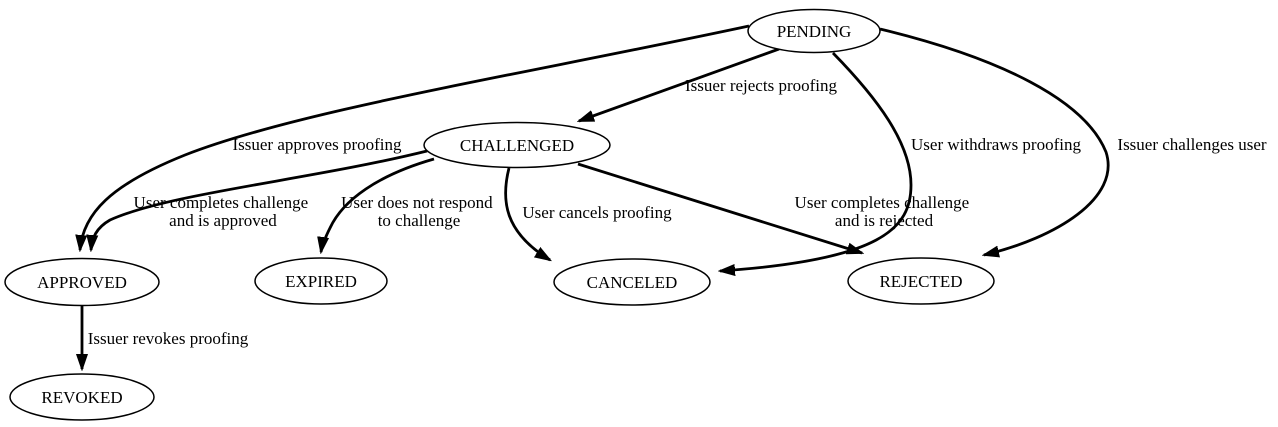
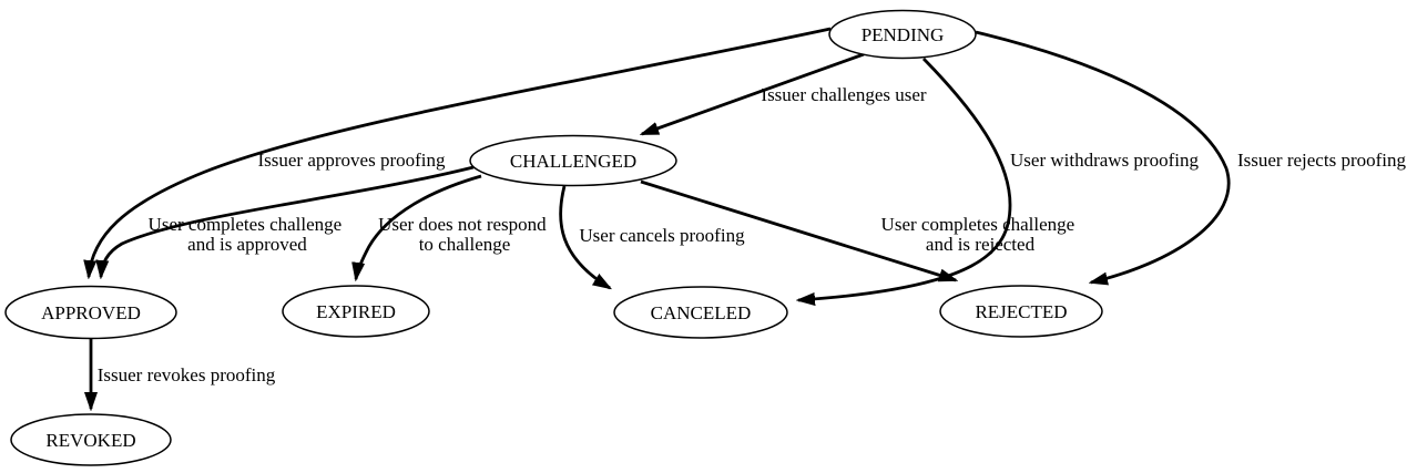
- Issuer rejects proofing
+ Issuer challenges user
  Issuer approves proofing
  User withdraws proofing
- Issuer challenges user
+ Issuer rejects proofing
  User completes challenge and is approved
  User does not respond to challenge
  User cancels proofing
  User completes challenge and is rejected
  Issuer revokes proofing
  PENDING
  CHALLENGED
  APPROVED
  EXPIRED
  CANCELED
  REJECTED
  REVOKED
